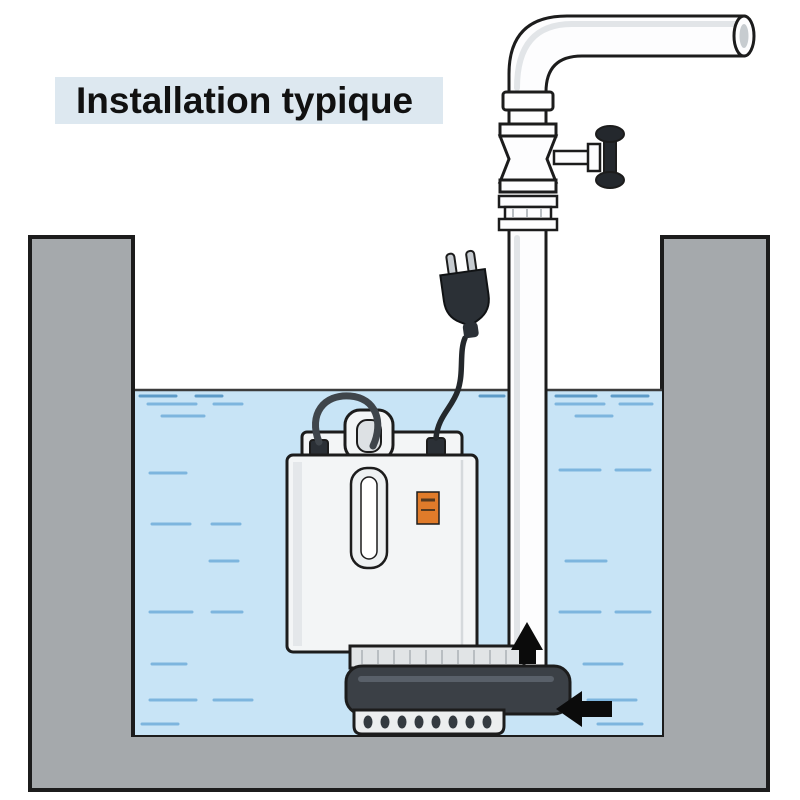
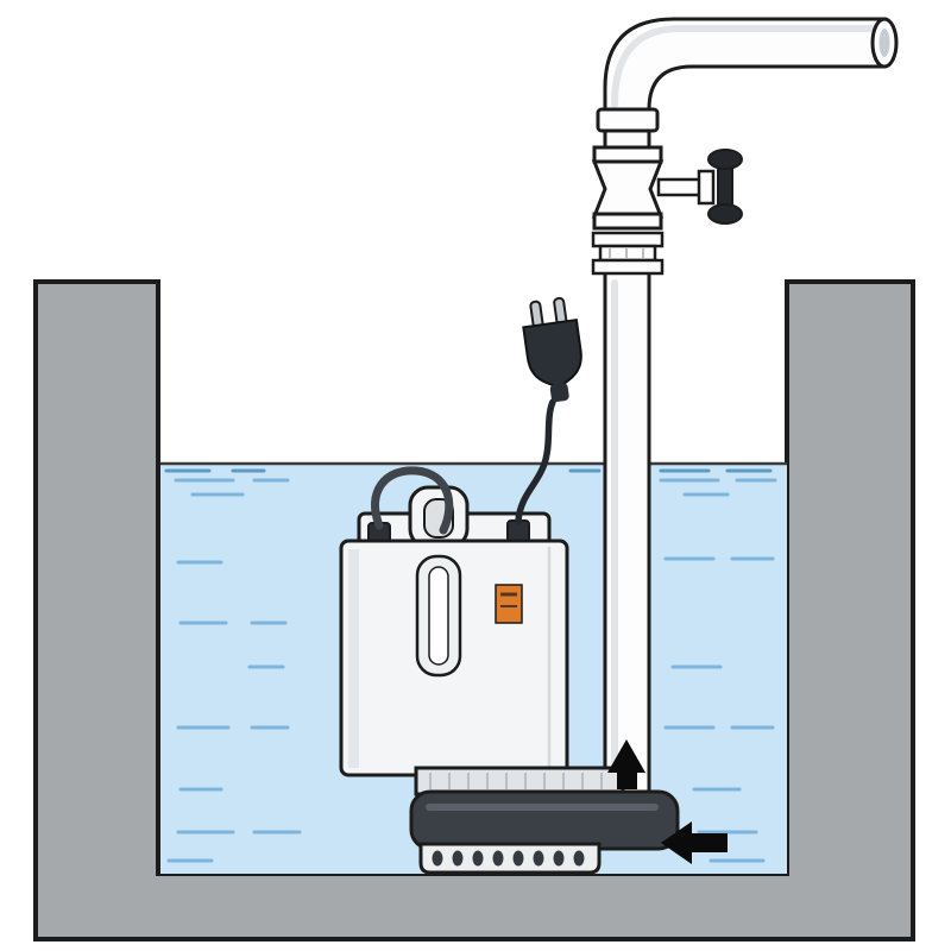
- Installation typique
